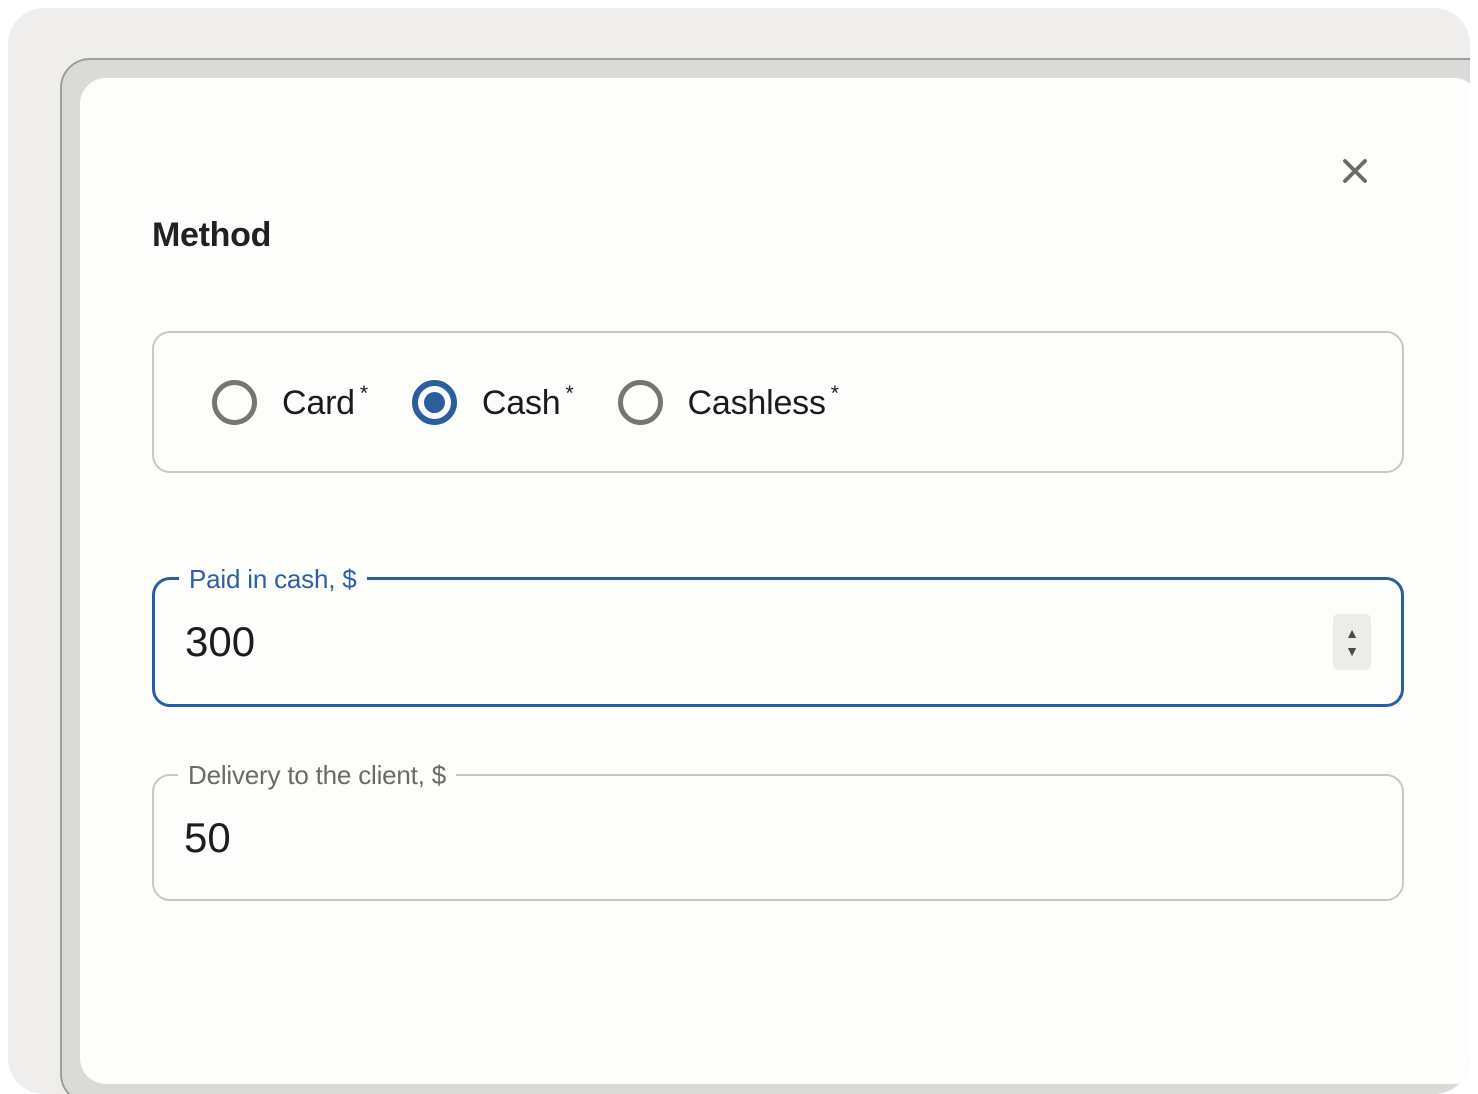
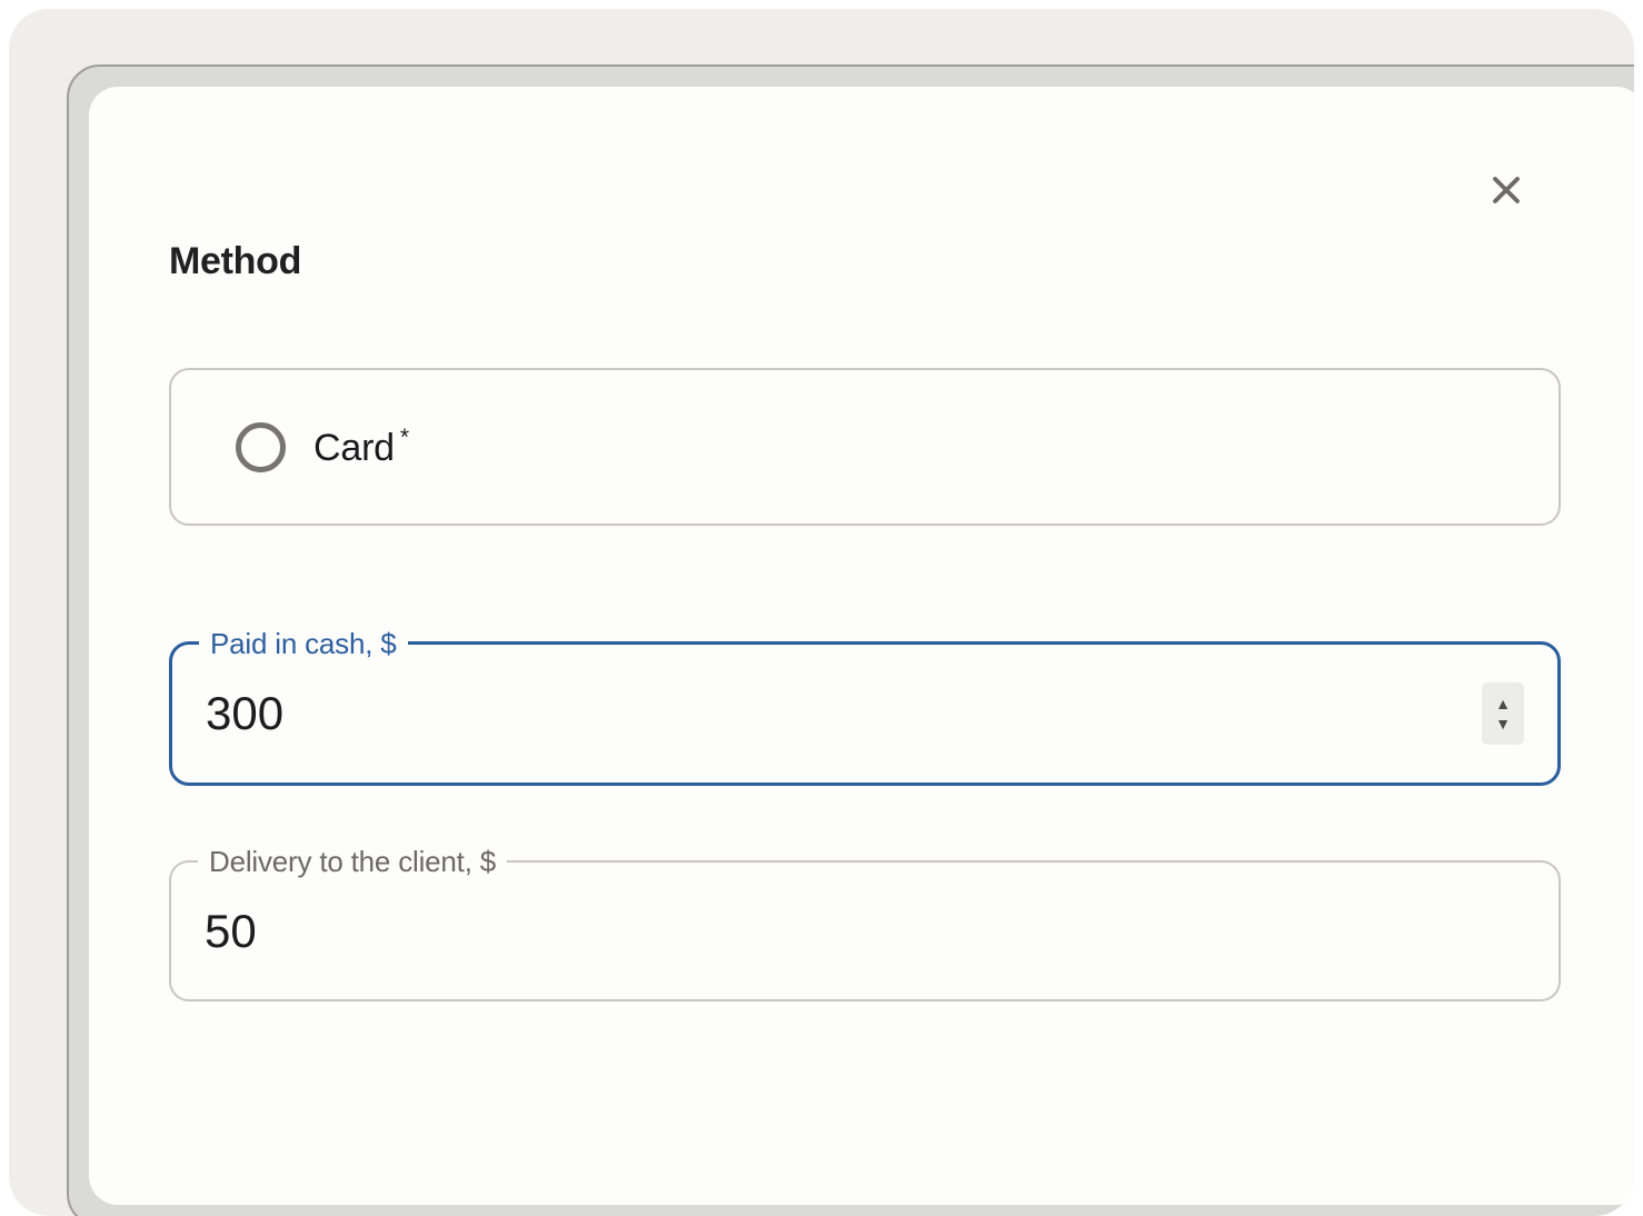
  Method
  Card *
- Cash *
- Cashless *
  Paid in cash, $
  300
  ▲
  ▼
  Delivery to the client, $
  50
